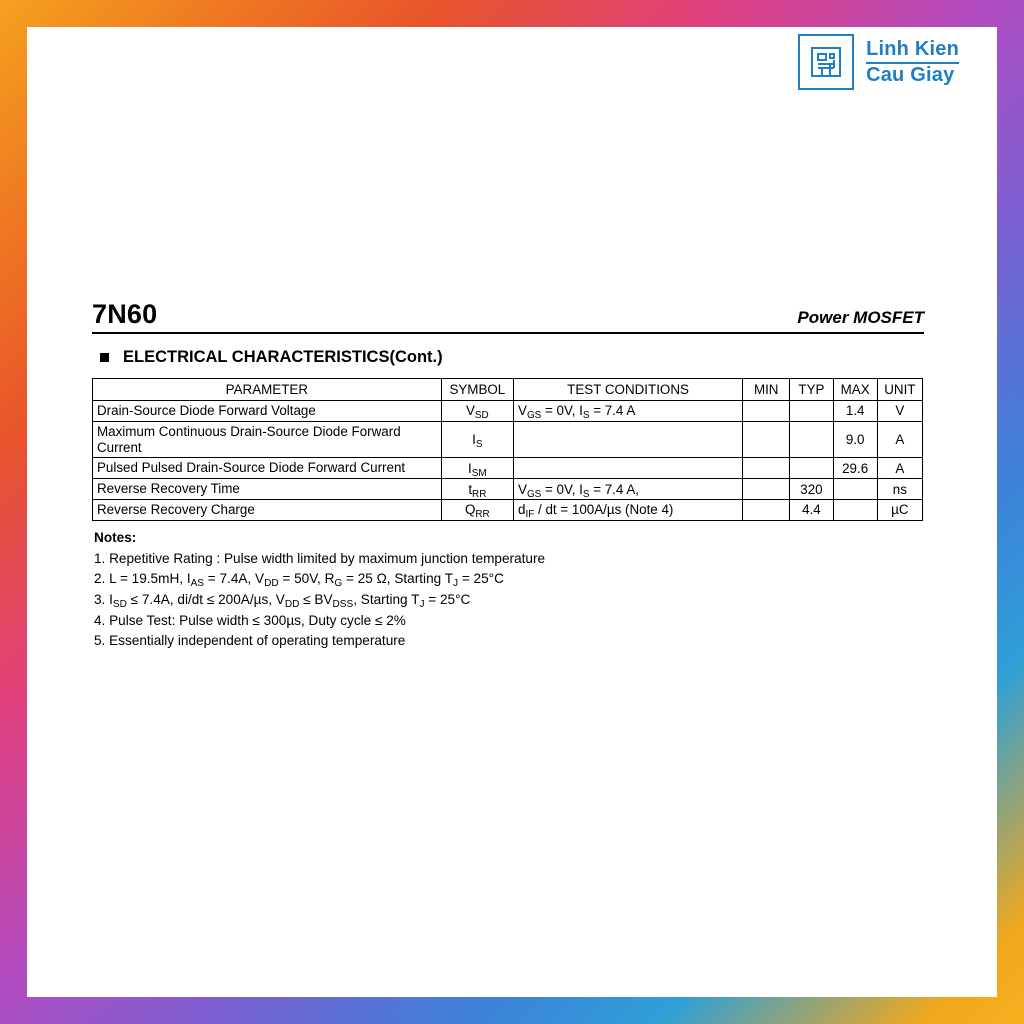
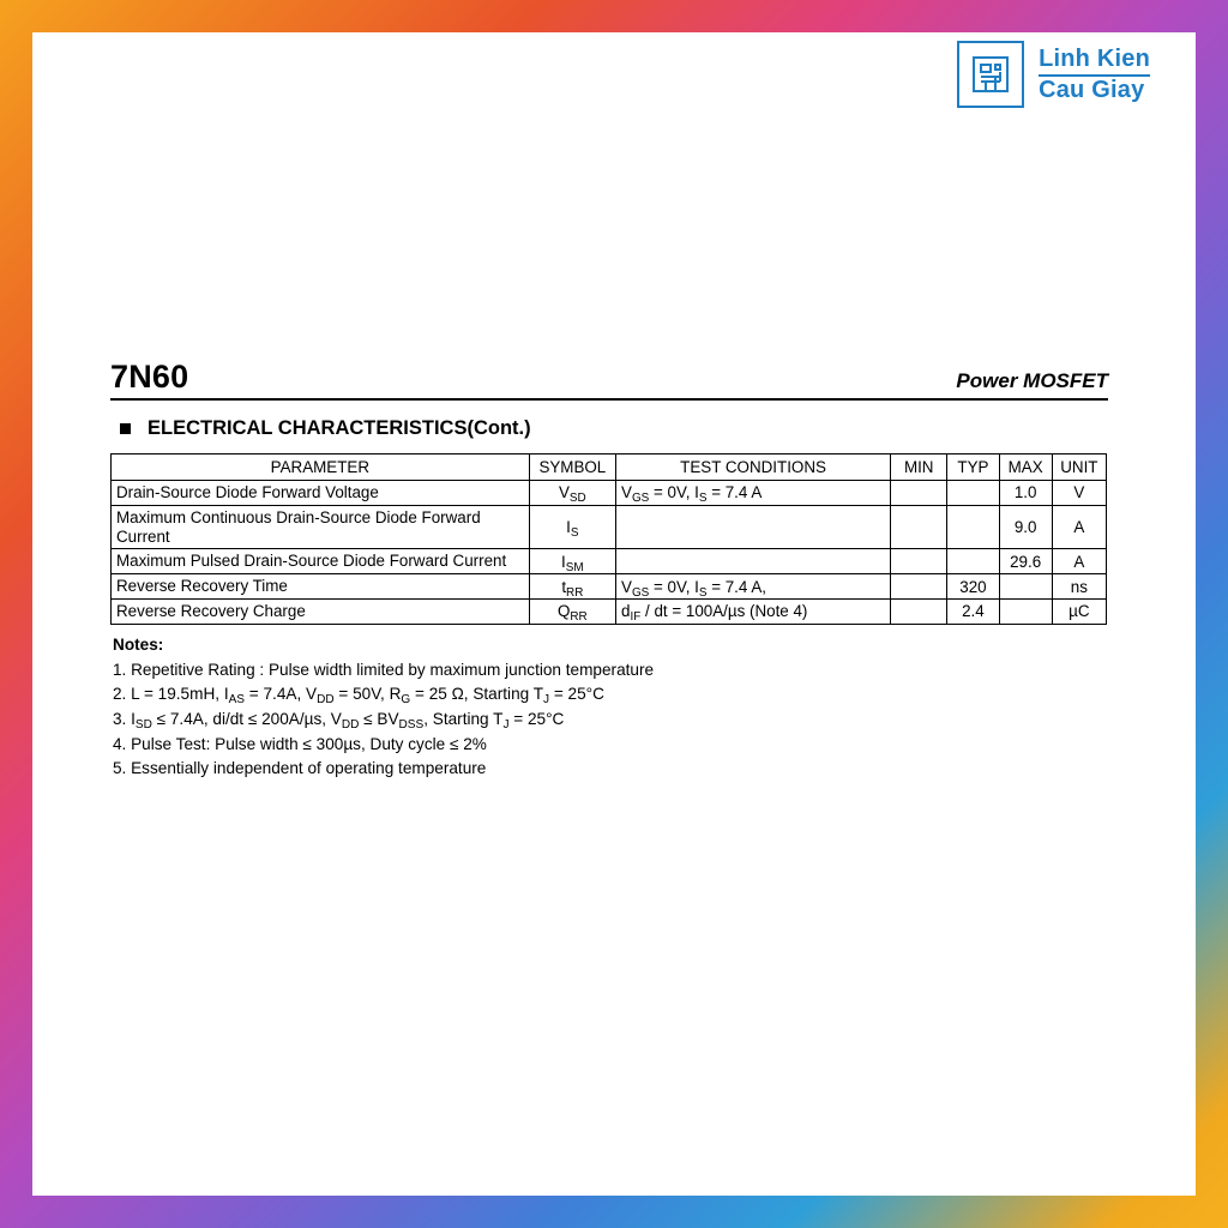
  Linh Kien
  Cau Giay
  7N60
  Power MOSFET
  ELECTRICAL CHARACTERISTICS(Cont.)
  PARAMETER	SYMBOL	TEST CONDITIONS	MIN	TYP	MAX	UNIT
- Drain-Source Diode Forward Voltage	VSD	VGS = 0V, IS = 7.4 A			1.4	V
+ Drain-Source Diode Forward Voltage	VSD	VGS = 0V, IS = 7.4 A			1.0	V
  Maximum Continuous Drain-Source Diode Forward Current	IS				9.0	A
- Pulsed Pulsed Drain-Source Diode Forward Current	ISM				29.6	A
+ Maximum Pulsed Drain-Source Diode Forward Current	ISM				29.6	A
  Reverse Recovery Time	tRR	VGS = 0V, IS = 7.4 A,		320		ns
- Reverse Recovery Charge	QRR	dIF / dt = 100A/µs (Note 4)		4.4		µC
+ Reverse Recovery Charge	QRR	dIF / dt = 100A/µs (Note 4)		2.4		µC
  Notes:
  1. Repetitive Rating : Pulse width limited by maximum junction temperature
  2. L = 19.5mH, IAS = 7.4A, VDD = 50V, RG = 25 Ω, Starting TJ = 25°C
  3. ISD ≤ 7.4A, di/dt ≤ 200A/µs, VDD ≤ BVDSS, Starting TJ = 25°C
  4. Pulse Test: Pulse width ≤ 300µs, Duty cycle ≤ 2%
  5. Essentially independent of operating temperature
